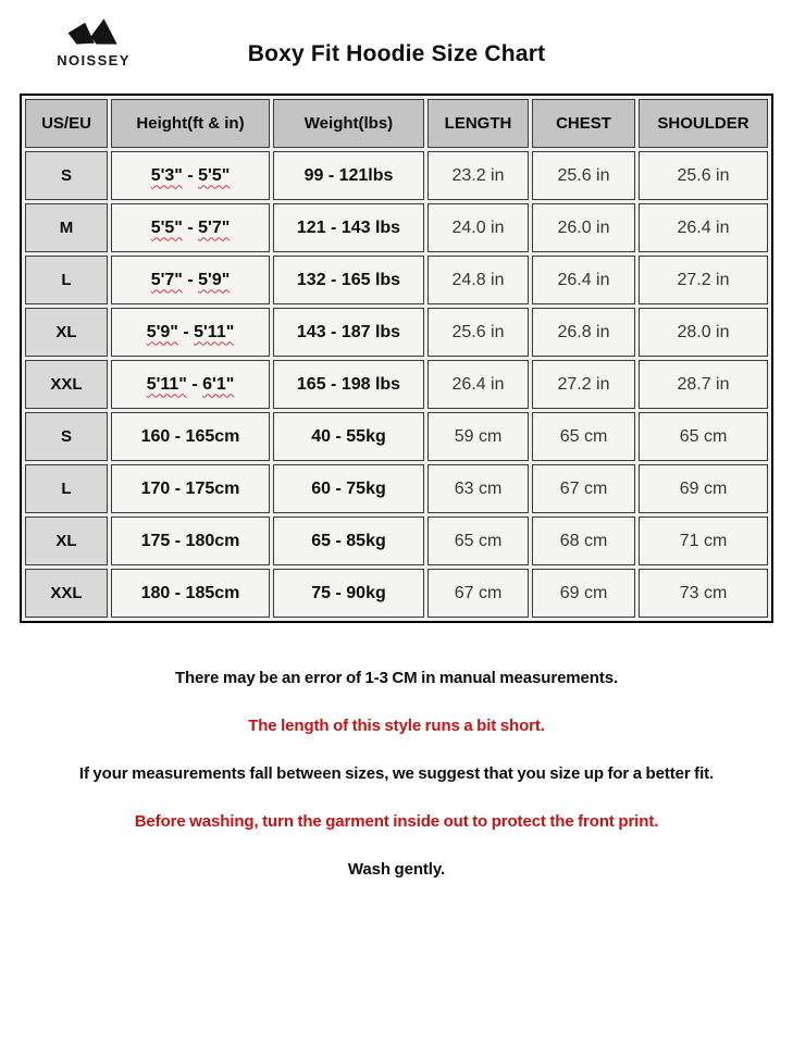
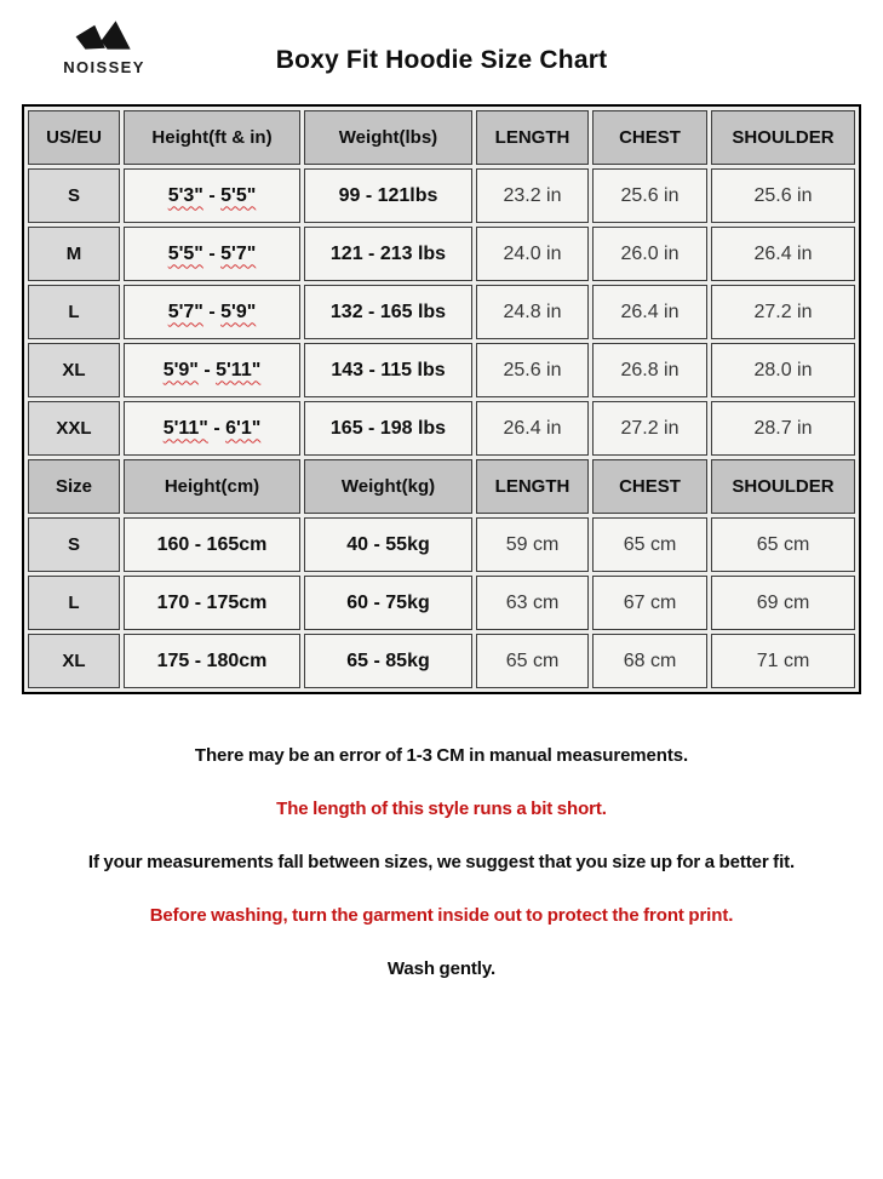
  NOISSEY
  Boxy Fit Hoodie Size Chart
  US/EU	Height(ft & in)	Weight(lbs)	LENGTH	CHEST	SHOULDER
  S	5'3" - 5'5"	99 - 121lbs	23.2 in	25.6 in	25.6 in
- M	5'5" - 5'7"	121 - 143 lbs	24.0 in	26.0 in	26.4 in
+ M	5'5" - 5'7"	121 - 213 lbs	24.0 in	26.0 in	26.4 in
  L	5'7" - 5'9"	132 - 165 lbs	24.8 in	26.4 in	27.2 in
- XL	5'9" - 5'11"	143 - 187 lbs	25.6 in	26.8 in	28.0 in
+ XL	5'9" - 5'11"	143 - 115 lbs	25.6 in	26.8 in	28.0 in
  XXL	5'11" - 6'1"	165 - 198 lbs	26.4 in	27.2 in	28.7 in
+ Size	Height(cm)	Weight(kg)	LENGTH	CHEST	SHOULDER
  S	160 - 165cm	40 - 55kg	59 cm	65 cm	65 cm
  L	170 - 175cm	60 - 75kg	63 cm	67 cm	69 cm
  XL	175 - 180cm	65 - 85kg	65 cm	68 cm	71 cm
- XXL	180 - 185cm	75 - 90kg	67 cm	69 cm	73 cm
  There may be an error of 1-3 CM in manual measurements.
  The length of this style runs a bit short.
  If your measurements fall between sizes, we suggest that you size up for a better fit.
  Before washing, turn the garment inside out to protect the front print.
  Wash gently.
